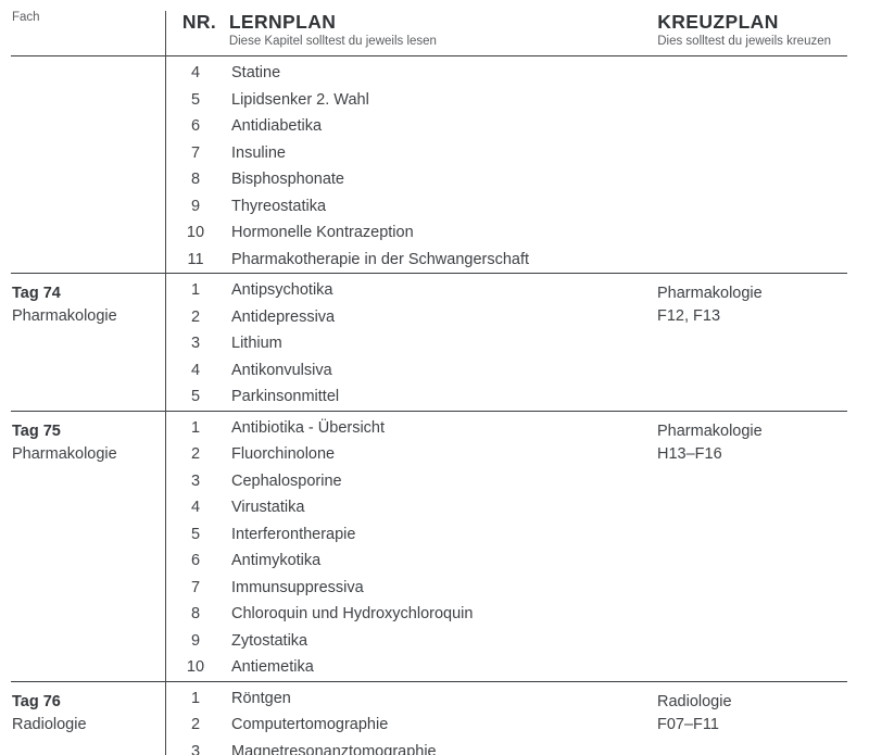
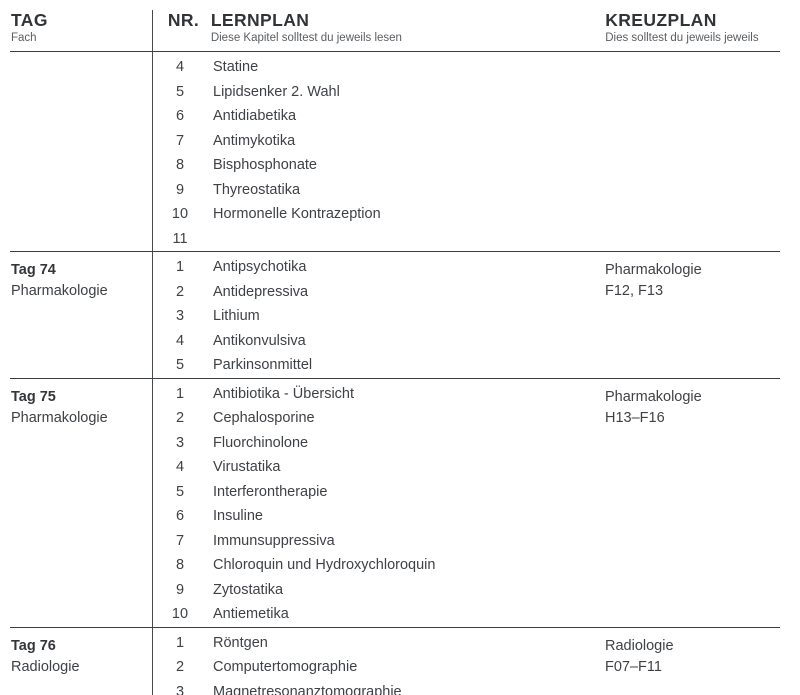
+ TAG
  Fach
  NR.
  LERNPLAN
  Diese Kapitel solltest du jeweils lesen
  KREUZPLAN
- Dies solltest du jeweils kreuzen
+ Dies solltest du jeweils jeweils
  4
  Statine
  5
  Lipidsenker 2. Wahl
  6
  Antidiabetika
  7
- Insuline
+ Antimykotika
  8
  Bisphosphonate
  9
  Thyreostatika
  10
  Hormonelle Kontrazeption
  11
- Pharmakotherapie in der Schwangerschaft
  Tag 74
  Pharmakologie
  1
  Antipsychotika
  2
  Antidepressiva
  3
  Lithium
  4
  Antikonvulsiva
  5
  Parkinsonmittel
  Pharmakologie
  F12, F13
  Tag 75
  Pharmakologie
  1
  Antibiotika - Übersicht
  2
- Fluorchinolone
+ Cephalosporine
  3
- Cephalosporine
+ Fluorchinolone
  4
  Virustatika
  5
  Interferontherapie
  6
- Antimykotika
+ Insuline
  7
  Immunsuppressiva
  8
  Chloroquin und Hydroxychloroquin
  9
  Zytostatika
  10
  Antiemetika
  Pharmakologie
  H13–F16
  Tag 76
  Radiologie
  1
  Röntgen
  2
  Computertomographie
  3
  Magnetresonanztomographie
  Radiologie
  F07–F11
